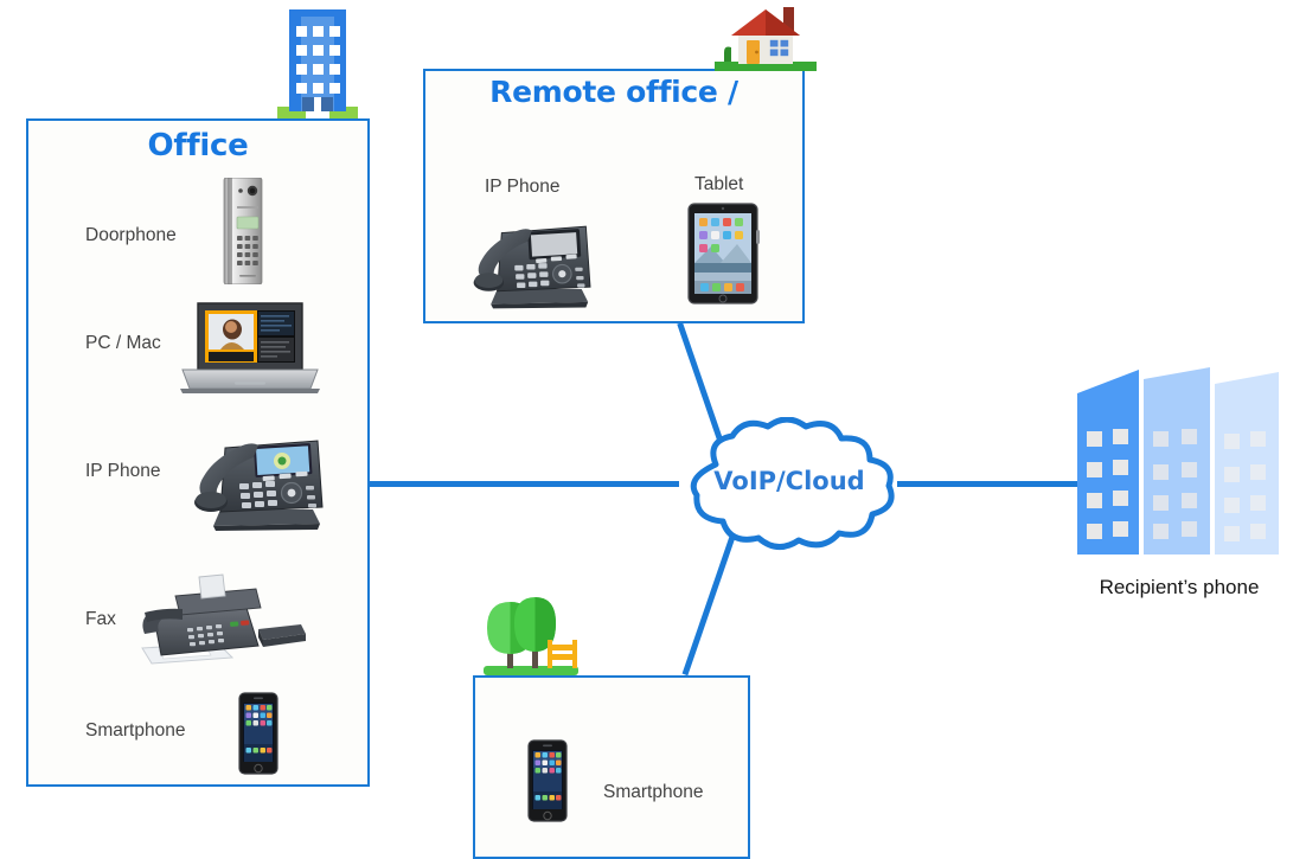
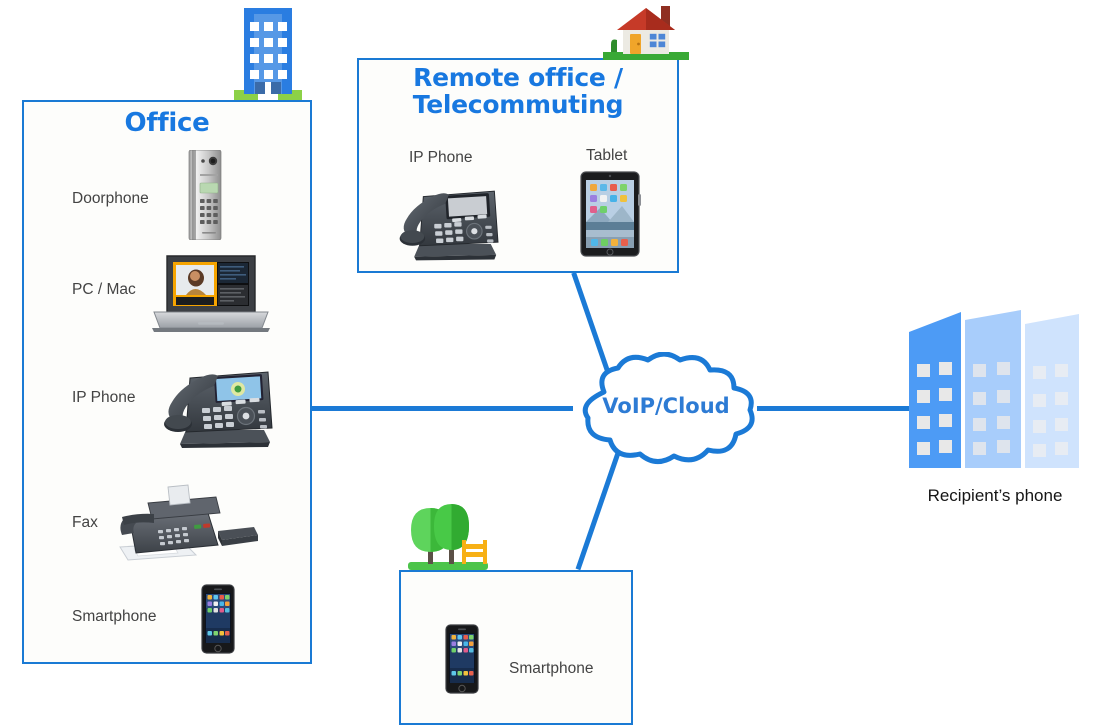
  Office
  Doorphone
  PC / Mac
  IP Phone
  Fax
  Smartphone
  Remote office /
+ Telecommuting
  IP Phone
  Tablet
  Smartphone
  VoIP/Cloud
  Recipient’s phone
